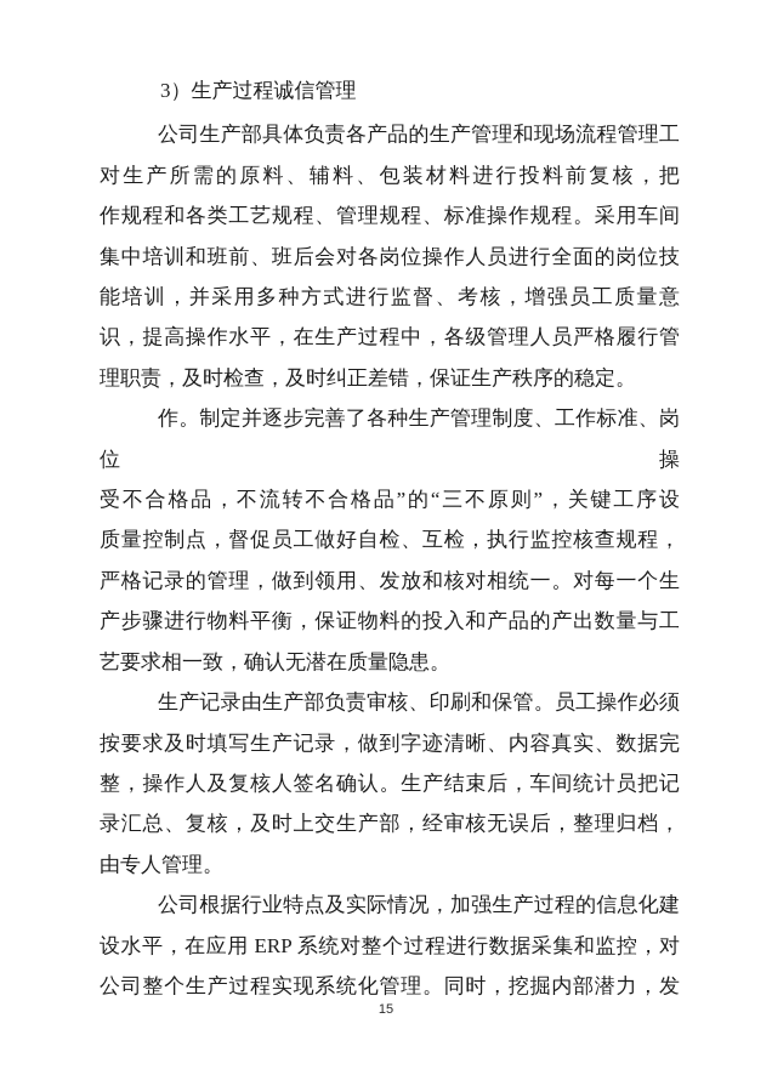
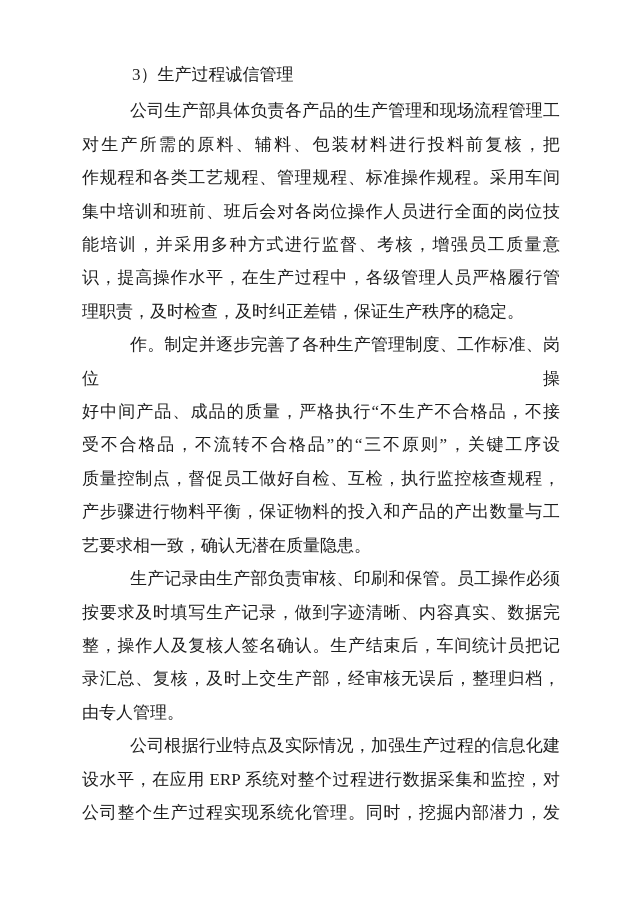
  3）生产过程诚信管理
  公司生产部具体负责各产品的生产管理和现场流程管理工
  对生产所需的原料、辅料、包装材料进行投料前复核，把
  作规程和各类工艺规程、管理规程、标准操作规程。采用车间
  集中培训和班前、班后会对各岗位操作人员进行全面的岗位技
  能培训，并采用多种方式进行监督、考核，增强员工质量意
  识，提高操作水平，在生产过程中，各级管理人员严格履行管
  理职责，及时检查，及时纠正差错，保证生产秩序的稳定。
  作。制定并逐步完善了各种生产管理制度、工作标准、岗位操
+ 好中间产品、成品的质量，严格执行“不生产不合格品，不接
  受不合格品，不流转不合格品”的“三不原则”，关键工序设
  质量控制点，督促员工做好自检、互检，执行监控核查规程，
- 严格记录的管理，做到领用、发放和核对相统一。对每一个生
  产步骤进行物料平衡，保证物料的投入和产品的产出数量与工
  艺要求相一致，确认无潜在质量隐患。
  生产记录由生产部负责审核、印刷和保管。员工操作必须
  按要求及时填写生产记录，做到字迹清晰、内容真实、数据完
  整，操作人及复核人签名确认。生产结束后，车间统计员把记
  录汇总、复核，及时上交生产部，经审核无误后，整理归档，
  由专人管理。
  公司根据行业特点及实际情况，加强生产过程的信息化建
  设水平，在应用 ERP 系统对整个过程进行数据采集和监控，对
  公司整个生产过程实现系统化管理。同时，挖掘内部潜力，发
- 15
